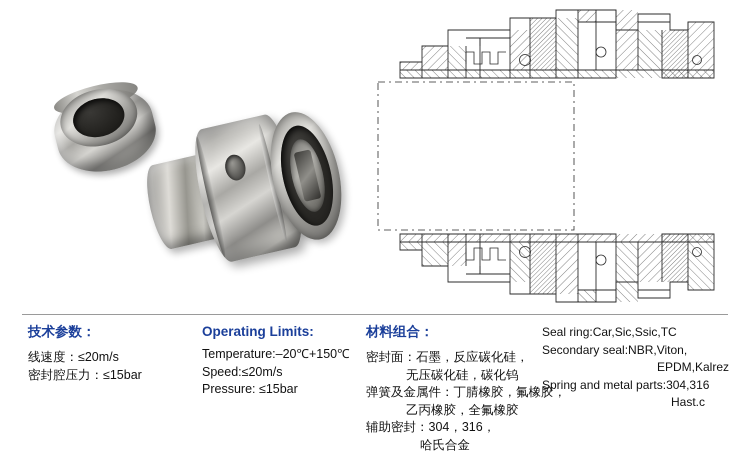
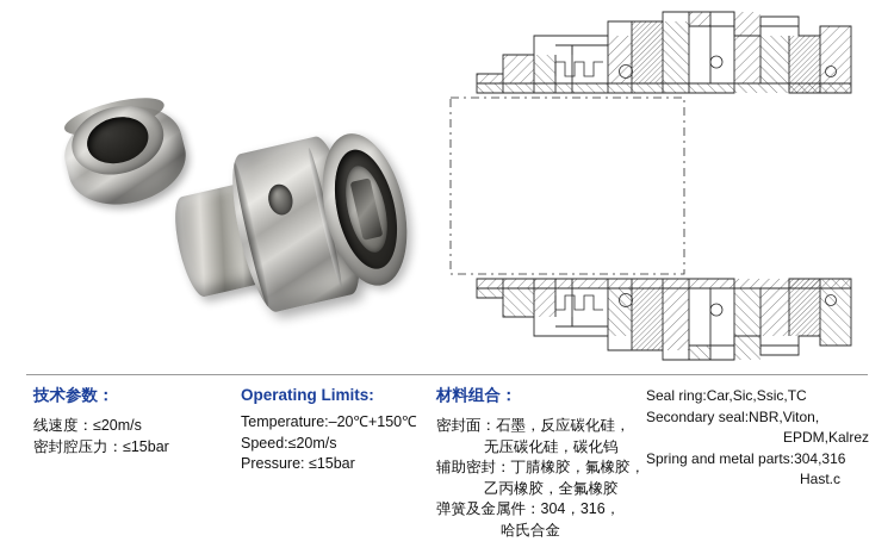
  技术参数：
  线速度：≤20m/s
  密封腔压力：≤15bar
  Operating Limits:
  Temperature:–20℃+150℃
  Speed:≤20m/s
  Pressure: ≤15bar
  材料组合：
  密封面：
  石墨，反应碳化硅，
  无压碳化硅，碳化钨
- 弹簧及金属件：
+ 辅助密封：
  丁腈橡胶，氟橡胶，
  乙丙橡胶，全氟橡胶
- 辅助密封：
+ 弹簧及金属件：
  304，316，
  哈氏合金
  Seal ring:Car,Sic,Ssic,TC
  Secondary seal:NBR,Viton,
  EPDM,Kalrez
  Spring and metal parts:304,316
  Hast.c
